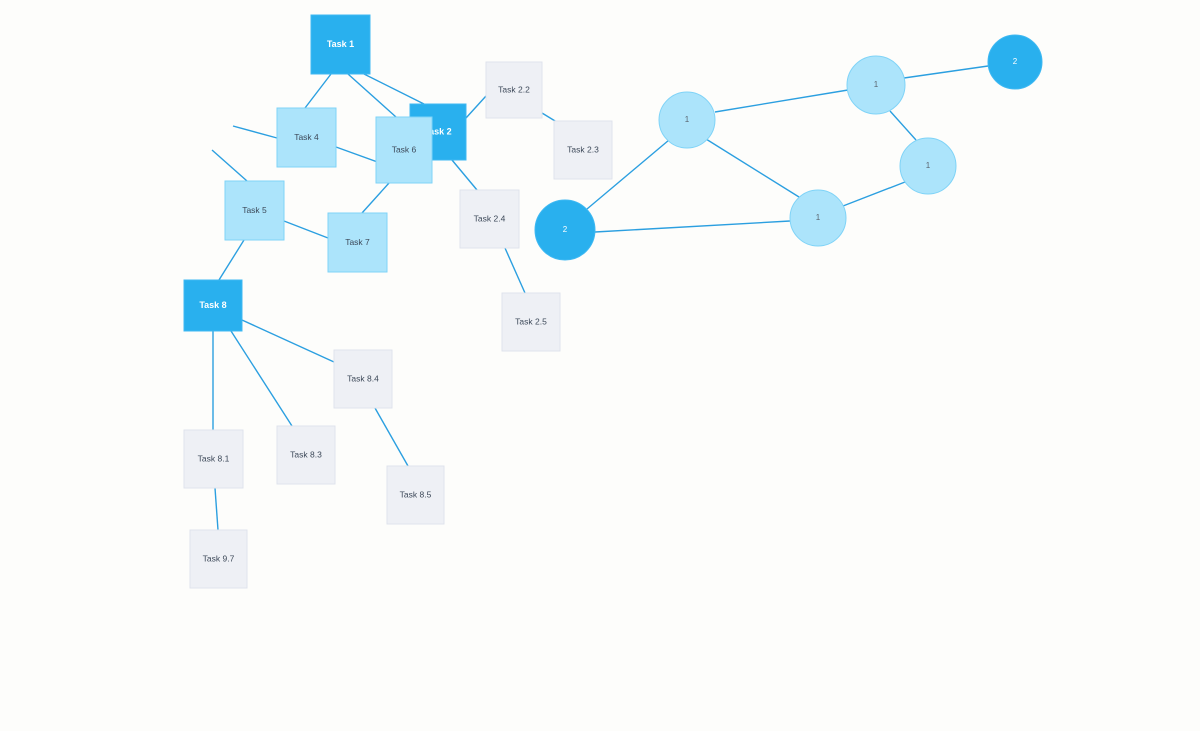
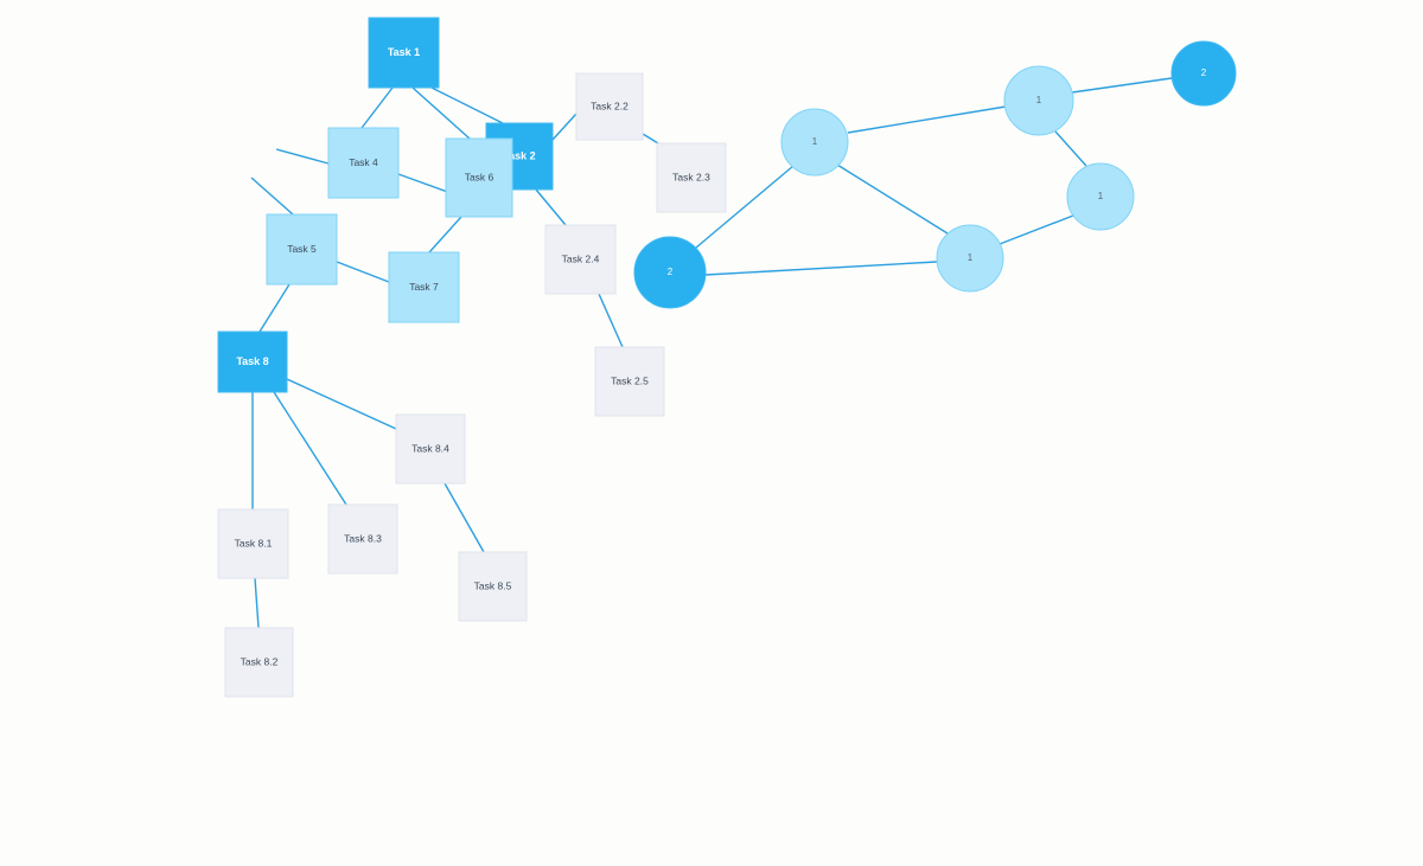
  Task 1
  Task 4
  Task 5
  Task 6
  Task 7
  Task 8
  Task 2.2
  Task 2.3
  Task 2.4
  Task 2.5
  Task 8.1
- Task 9.7
+ Task 8.2
  Task 8.3
  Task 8.4
  Task 8.5
  2
  1
  1
  1
  1
  2
